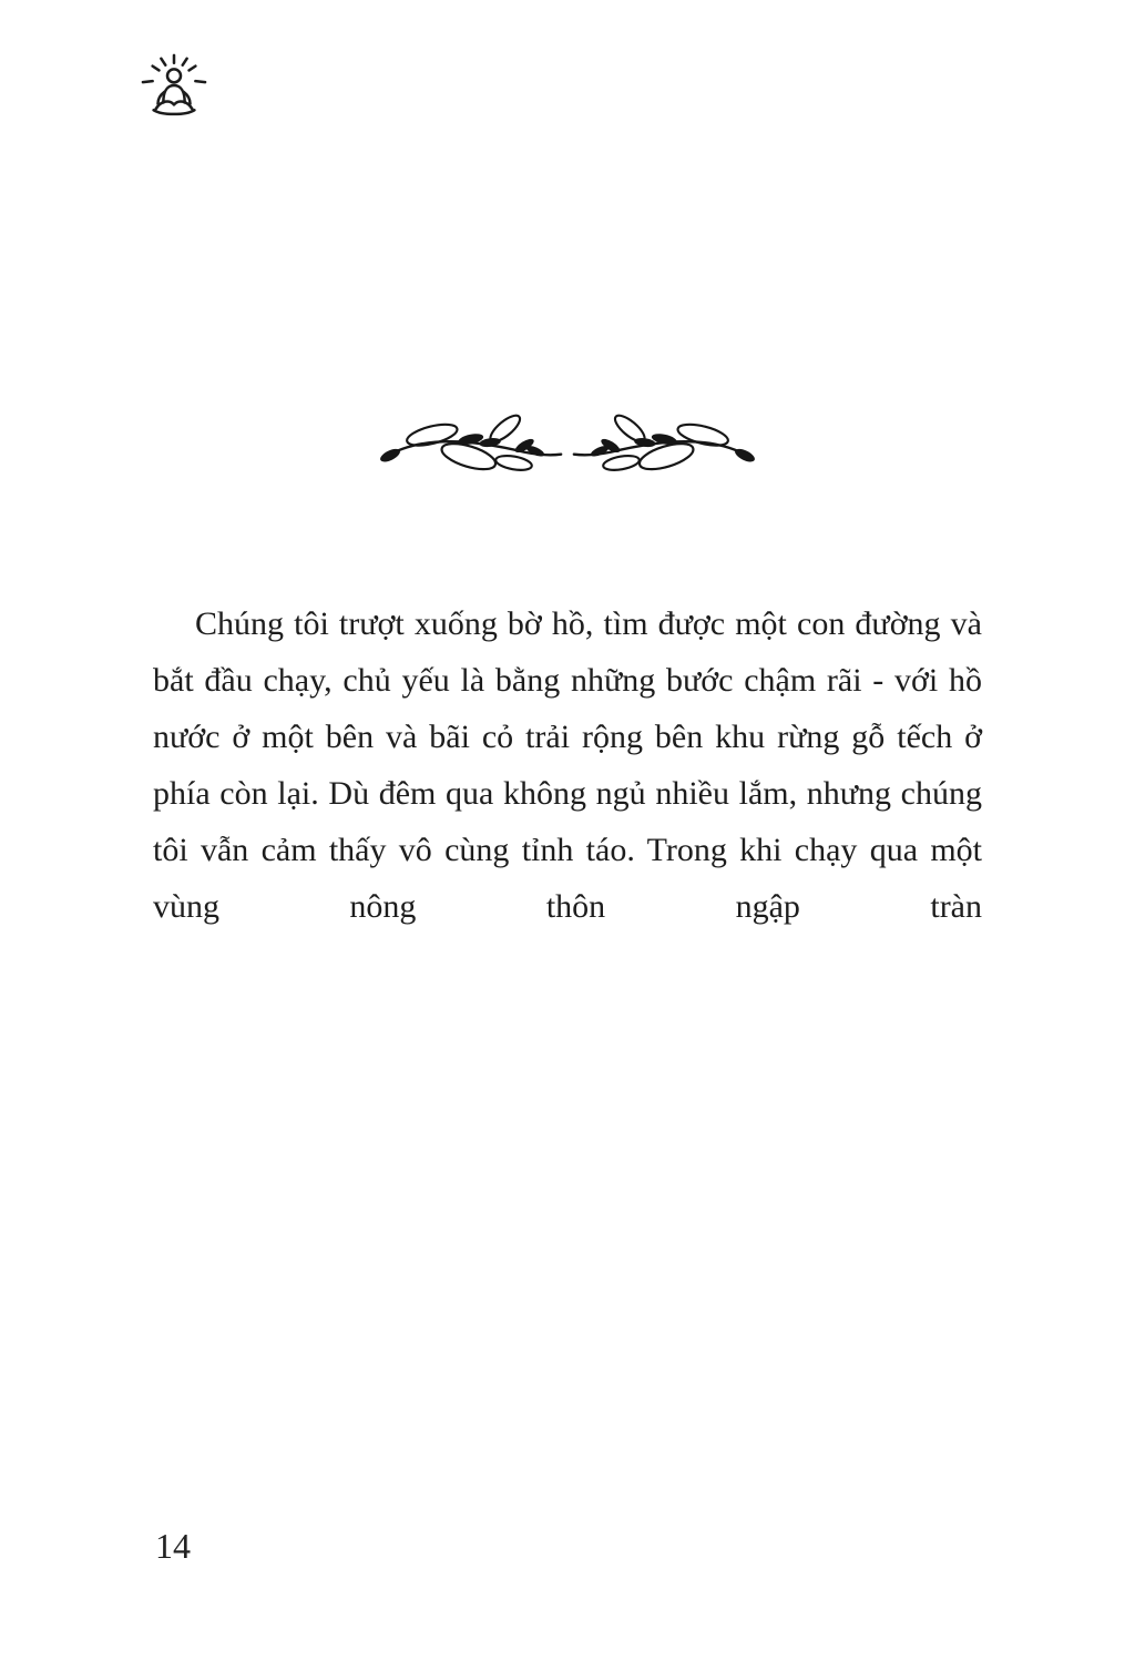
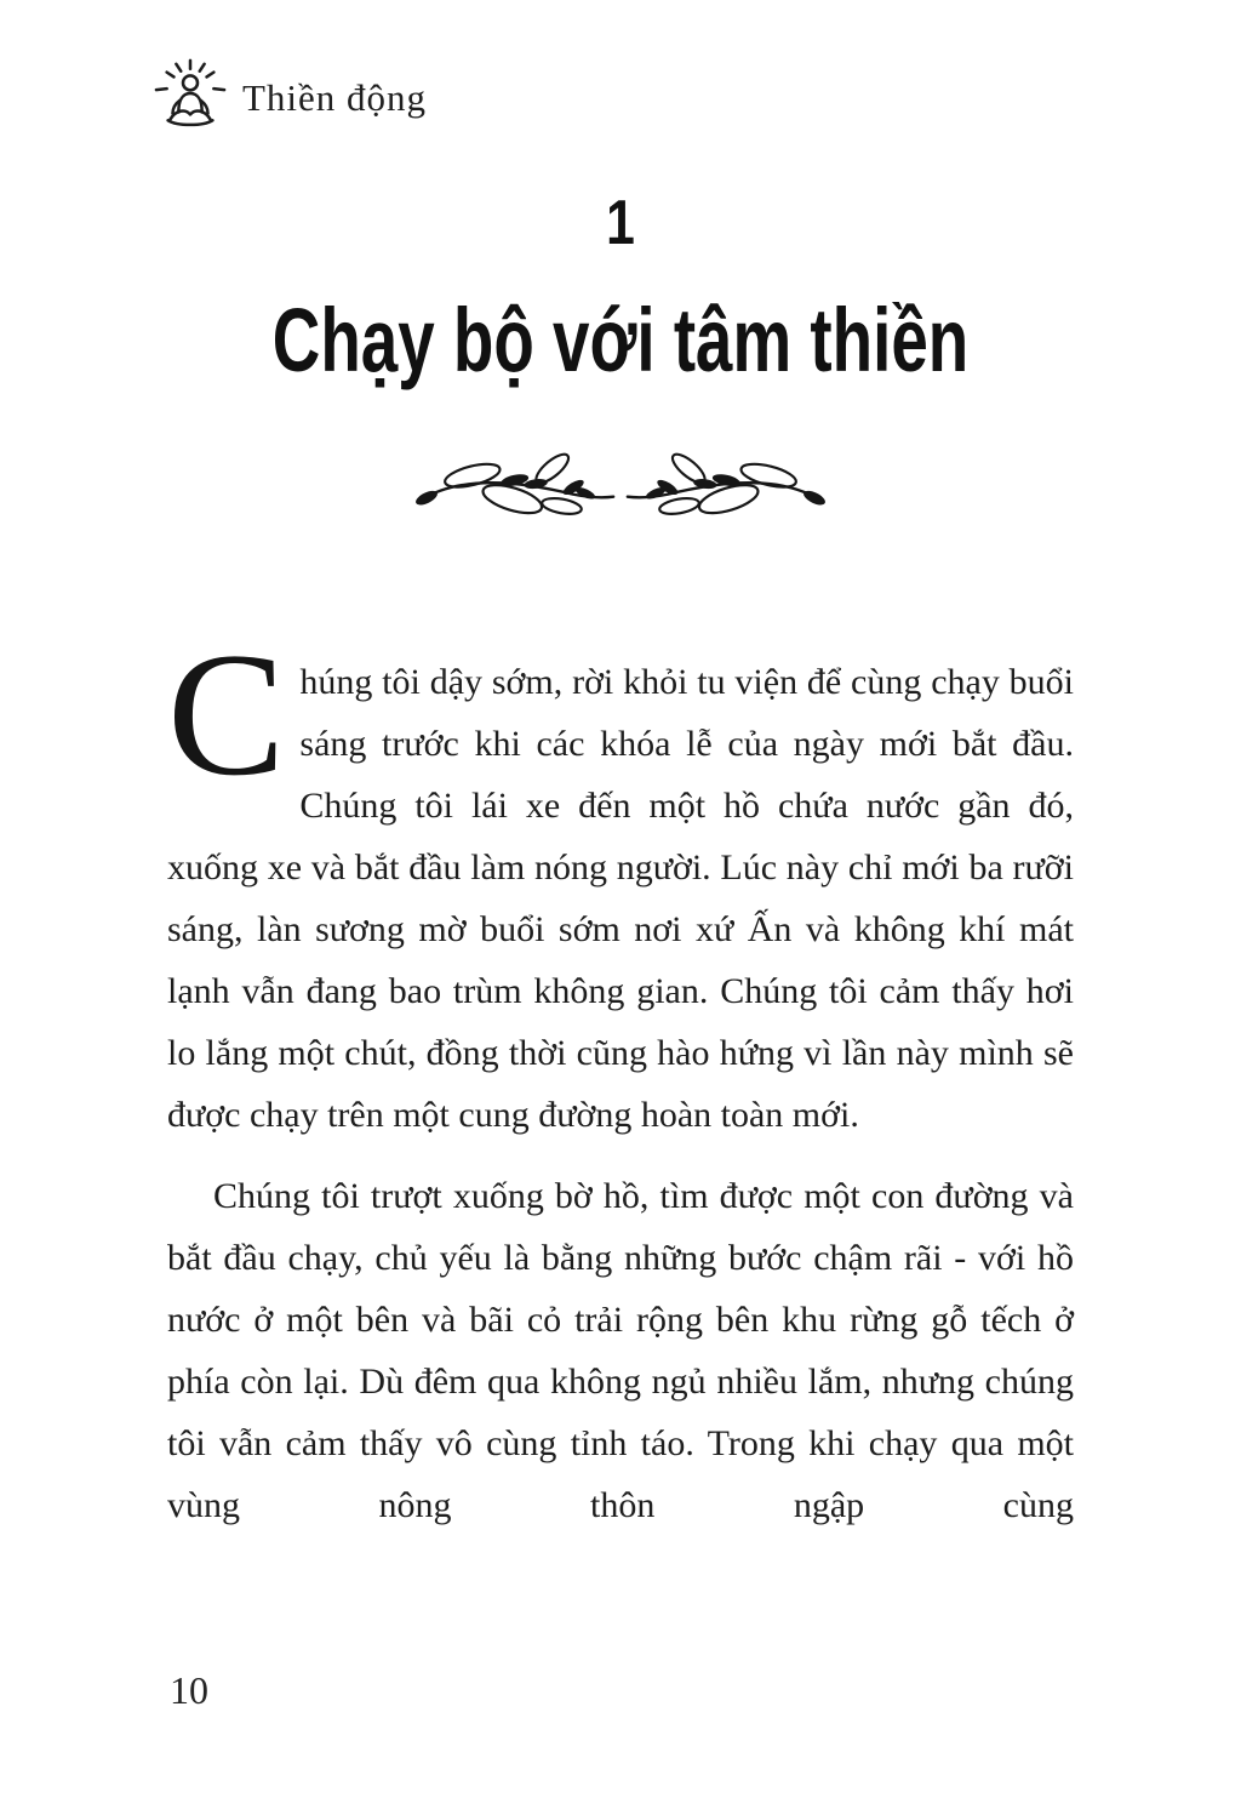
+ Thiền động
+ 1
+ Chạy bộ với tâm thiền
+ C
+ húng tôi dậy sớm, rời khỏi tu viện để cùng chạy buổi sáng trước khi các khóa lễ của ngày mới bắt đầu. Chúng tôi lái xe đến một hồ chứa nước gần đó, xuống xe và bắt đầu làm nóng người. Lúc này chỉ mới ba rưỡi sáng, làn sương mờ buổi sớm nơi xứ Ấn và không khí mát lạnh vẫn đang bao trùm không gian. Chúng tôi cảm thấy hơi lo lắng một chút, đồng thời cũng hào hứng vì lần này mình sẽ được chạy trên một cung đường hoàn toàn mới.
- Chúng tôi trượt xuống bờ hồ, tìm được một con đường và bắt đầu chạy, chủ yếu là bằng những bước chậm rãi - với hồ nước ở một bên và bãi cỏ trải rộng bên khu rừng gỗ tếch ở phía còn lại. Dù đêm qua không ngủ nhiều lắm, nhưng chúng tôi vẫn cảm thấy vô cùng tỉnh táo. Trong khi chạy qua một vùng nông thôn ngập tràn
+ Chúng tôi trượt xuống bờ hồ, tìm được một con đường và bắt đầu chạy, chủ yếu là bằng những bước chậm rãi - với hồ nước ở một bên và bãi cỏ trải rộng bên khu rừng gỗ tếch ở phía còn lại. Dù đêm qua không ngủ nhiều lắm, nhưng chúng tôi vẫn cảm thấy vô cùng tỉnh táo. Trong khi chạy qua một vùng nông thôn ngập cùng
- 14
+ 10
